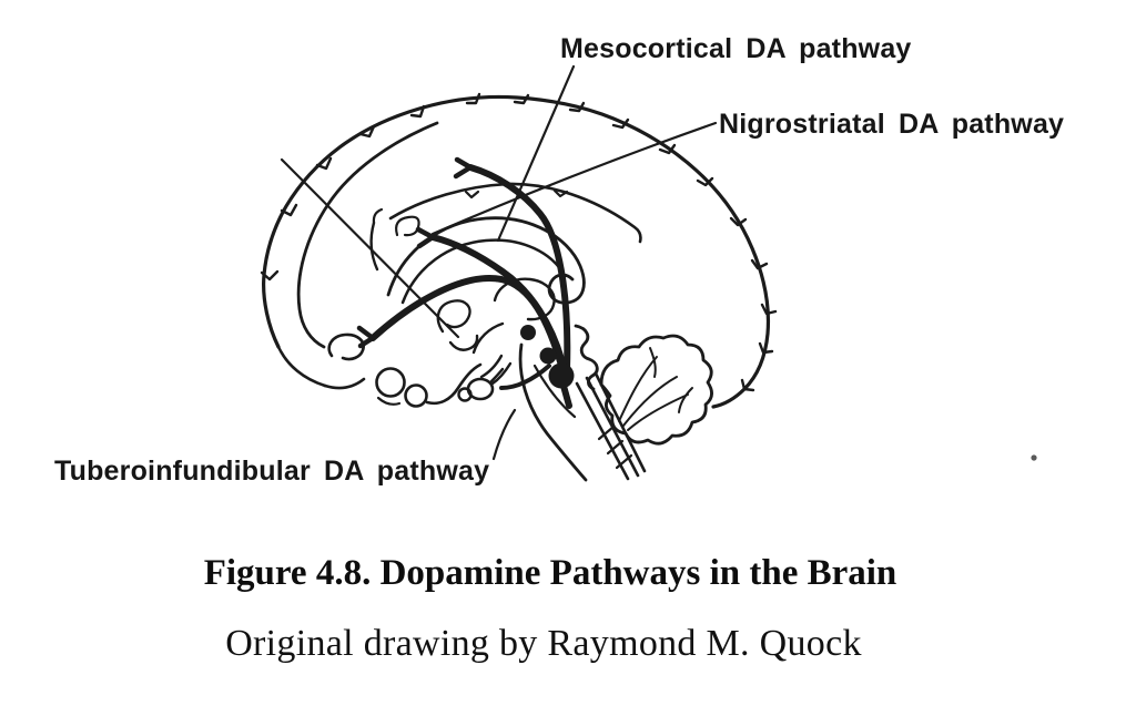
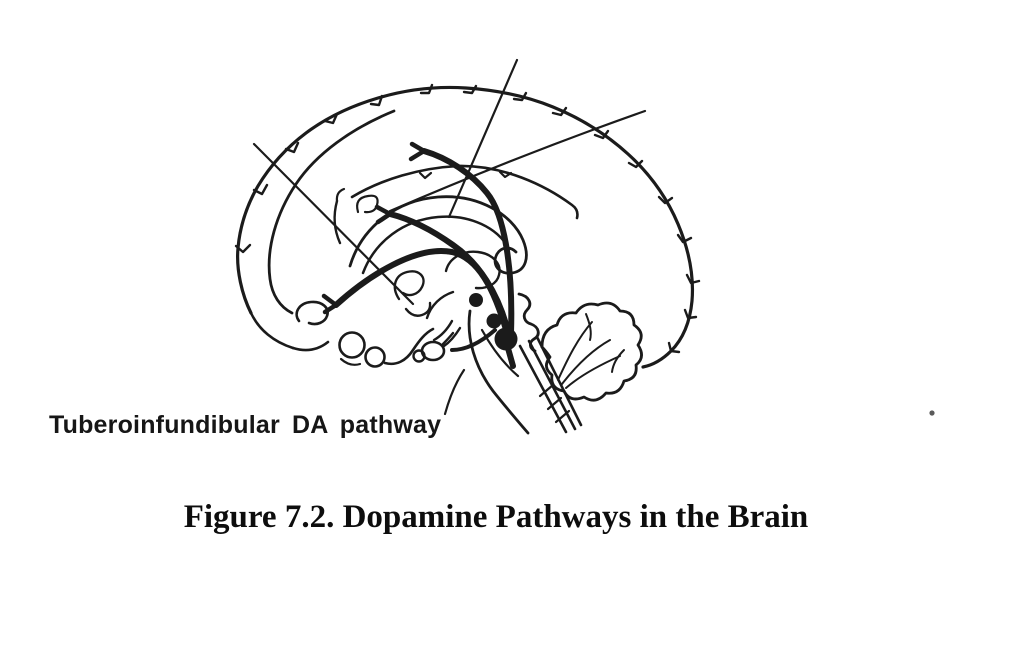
- Mesocortical DA pathway
- Nigrostriatal DA pathway
  Tuberoinfundibular DA pathway
- Figure 4.8. Dopamine Pathways in the Brain
+ Figure 7.2. Dopamine Pathways in the Brain
- Original drawing by Raymond M. Quock
